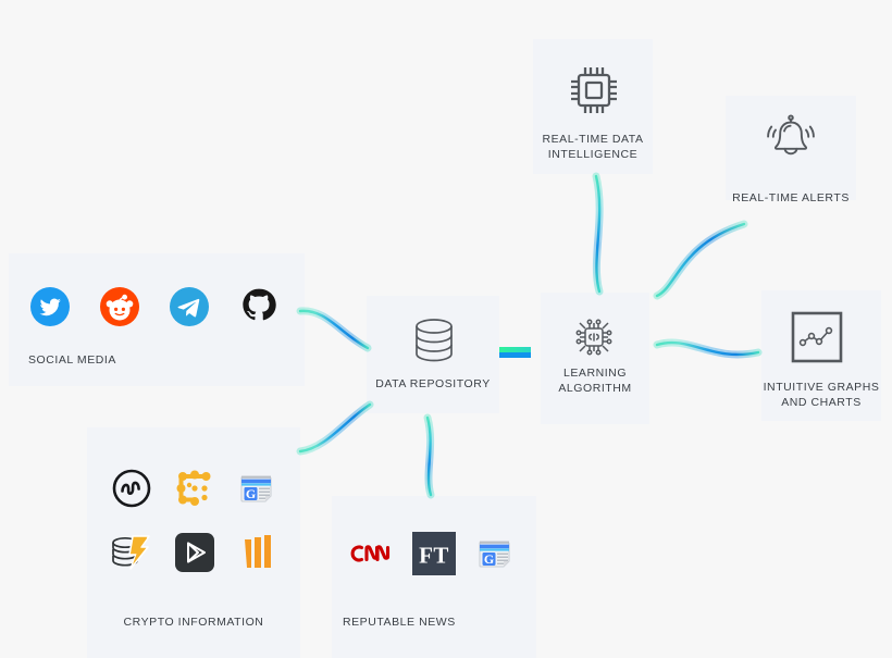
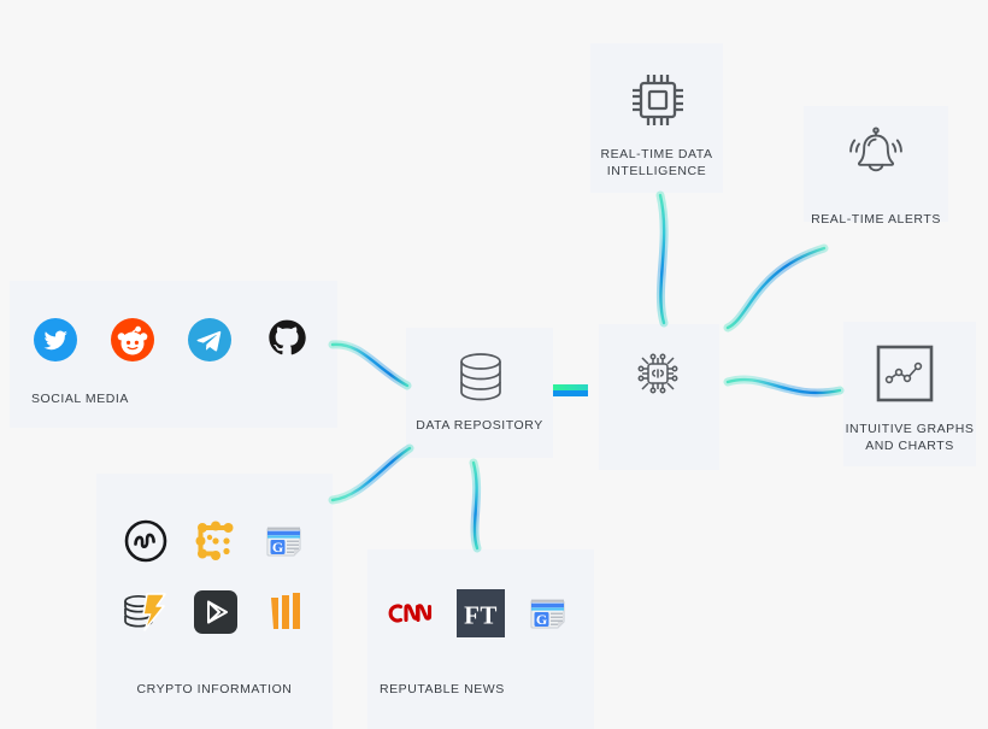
  SOCIAL MEDIA
  G
  CRYPTO INFORMATION
  FT
  G
  REPUTABLE NEWS
  DATA REPOSITORY
- LEARNING
- ALGORITHM
  REAL-TIME DATA
  INTELLIGENCE
  REAL-TIME ALERTS
  INTUITIVE GRAPHS
  AND CHARTS
